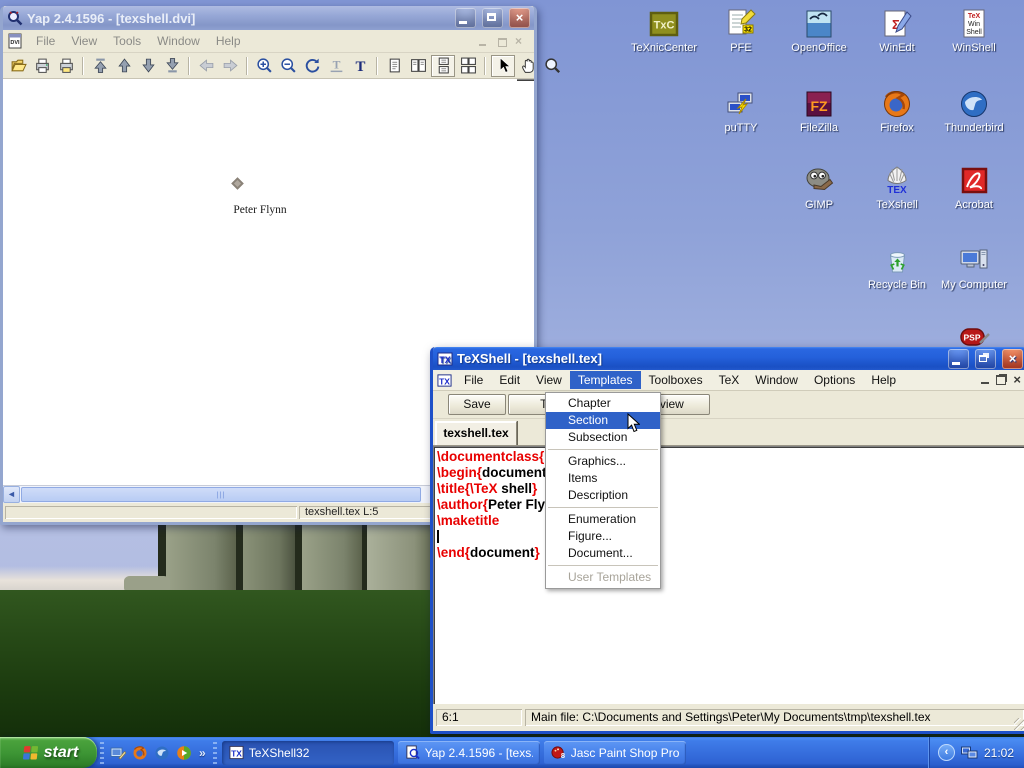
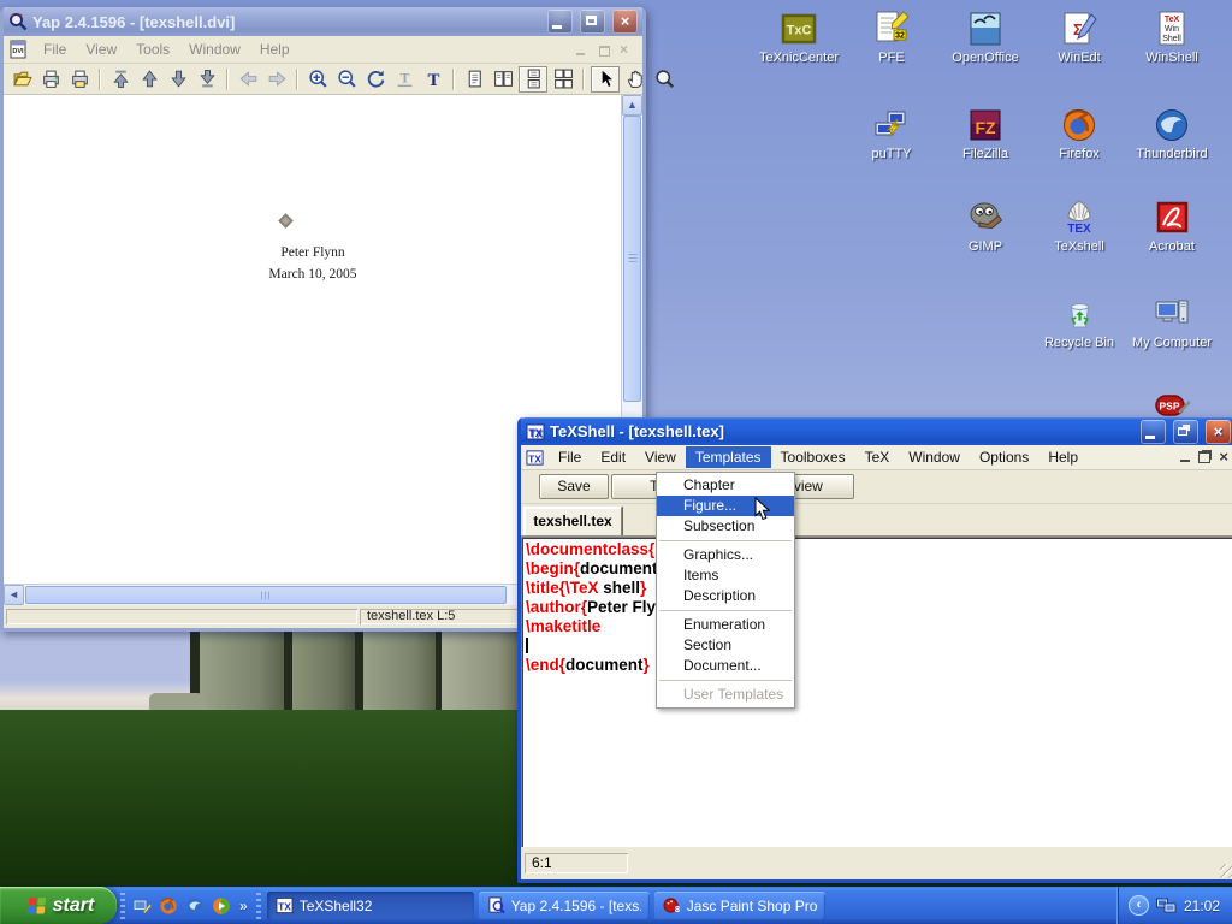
  TxC
  TeXnicCenter
  PFE
  OpenOffice
  Σ
  WinEdt
  WinShell
  puTTY
  FZ
  FileZilla
  Firefox
  Thunderbird
  GIMP
  TEX
  TeXshell
  Acrobat
  Recycle Bin
  My Computer
  PSP
  Yap 2.4.1596 - [texshell.dvi]
  ×
  File
  View
  Tools
  Window
  Help
  ×
  T
  T
  Peter Flynn
+ March 10, 2005
+ ▲
  ◄
  texshell.tex L:5
  TX
  TeXShell - [texshell.tex]
  ×
  TX
  File
  Edit
  View
  Templates
  Toolboxes
  TeX
  Window
  Options
  Help
  ×
  Save
  texshell.tex
  \documentclass{
  \begin{documen
  \title{\TeX shell}
  \author{Peter Fly
  \maketitle
  \end{document}
  6:1
- Main file: C:\Documents and Settings\Peter\My Documents\tmp\texshell.tex
  Chapter
- Section
+ Figure...
  Subsection
  Graphics...
  Items
  Description
  Enumeration
- Figure...
+ Section
  Document...
  User Templates
  start
  »
  TX
  TeXShell32
  Yap 2.4.1596 - [texs
  8
  Jasc Paint Shop Pro
  ‹
  21:02
